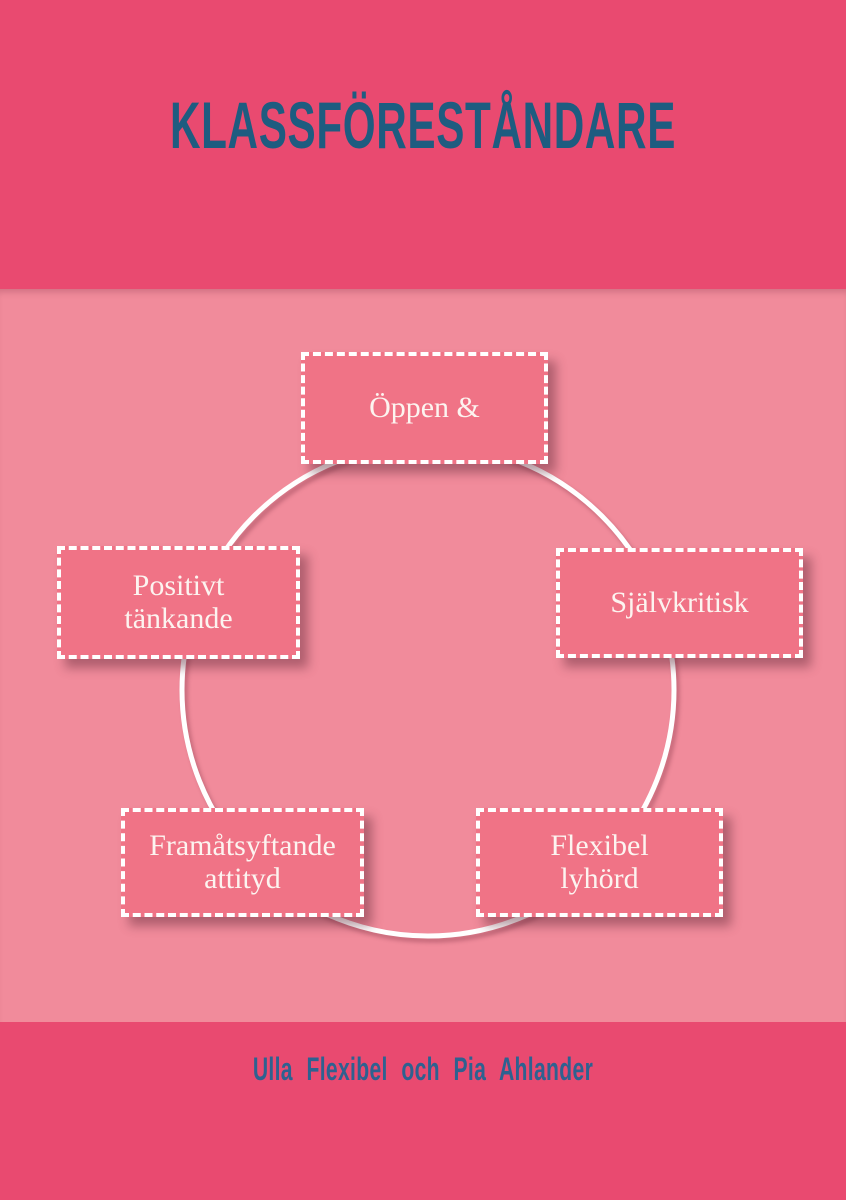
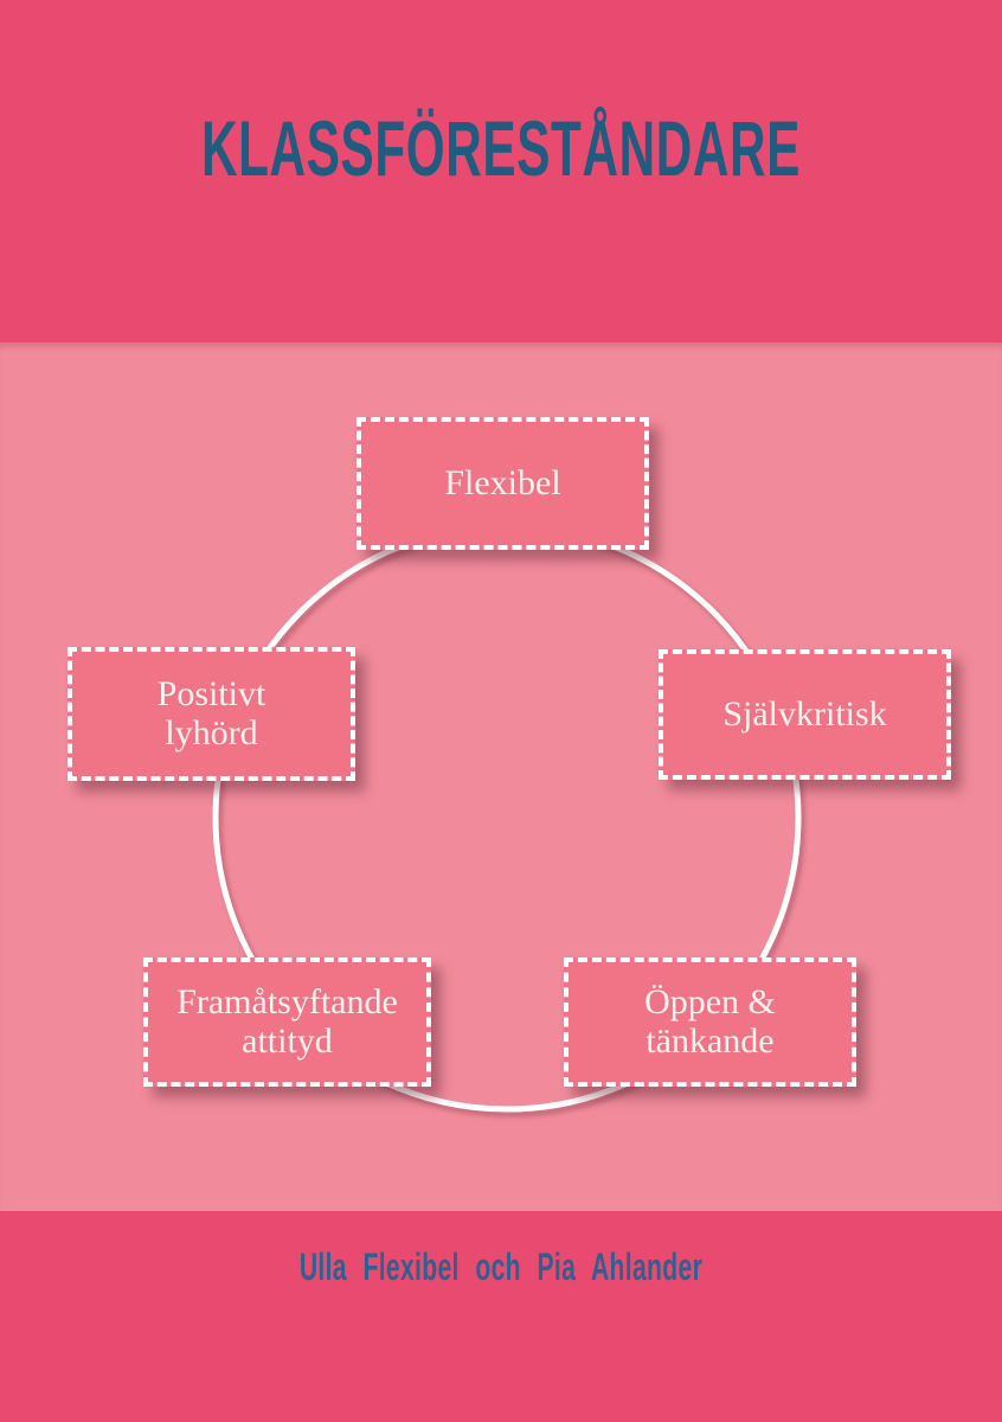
  KLASSFÖRESTÅNDARE
- Öppen &
+ Flexibel
  Positivt
- tänkande
+ lyhörd
  Självkritisk
  Framåtsyftande
  attityd
- Flexibel
+ Öppen &
- lyhörd
+ tänkande
  Ulla Flexibel och Pia Ahlander
